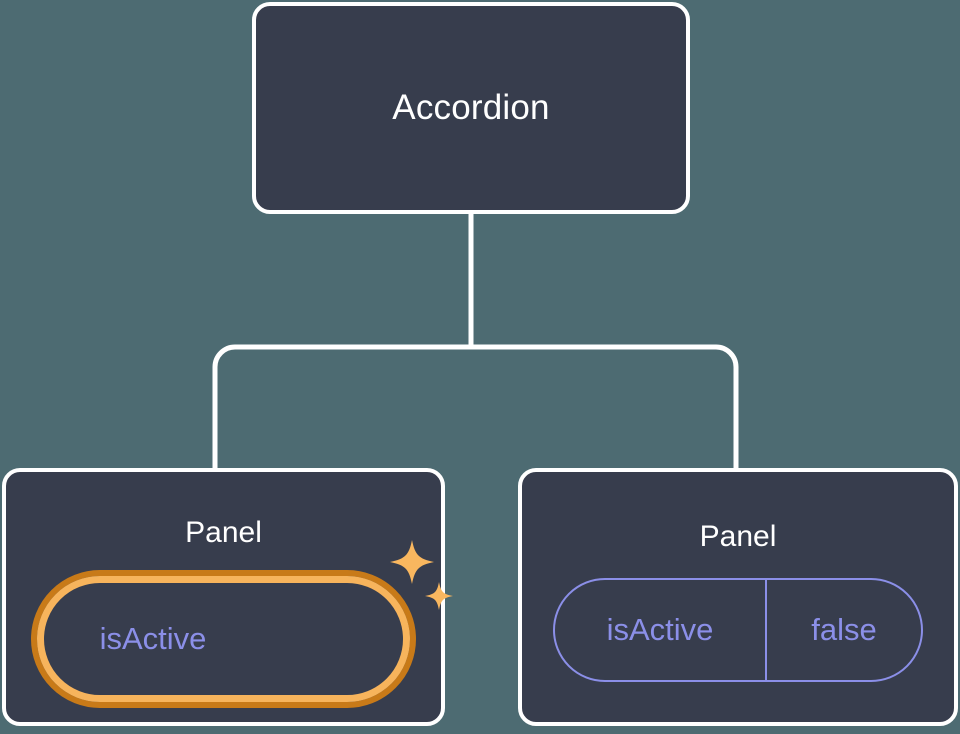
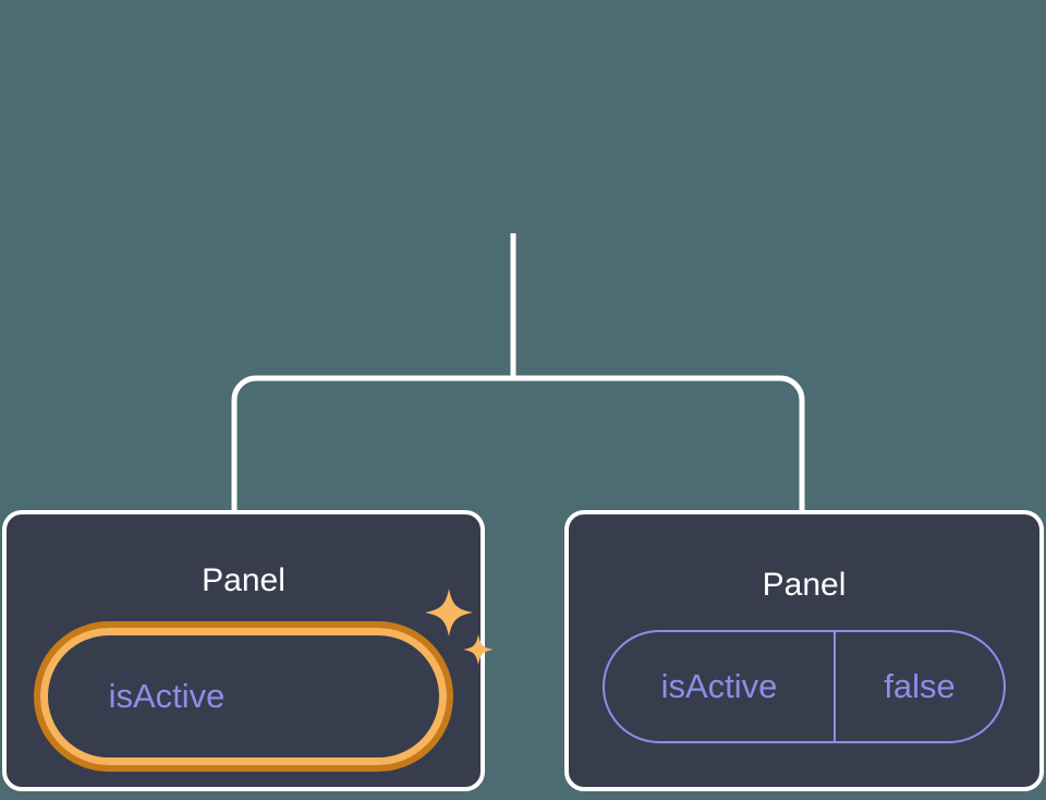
- Accordion
  Panel
  isActive
  Panel
  isActive
  false
